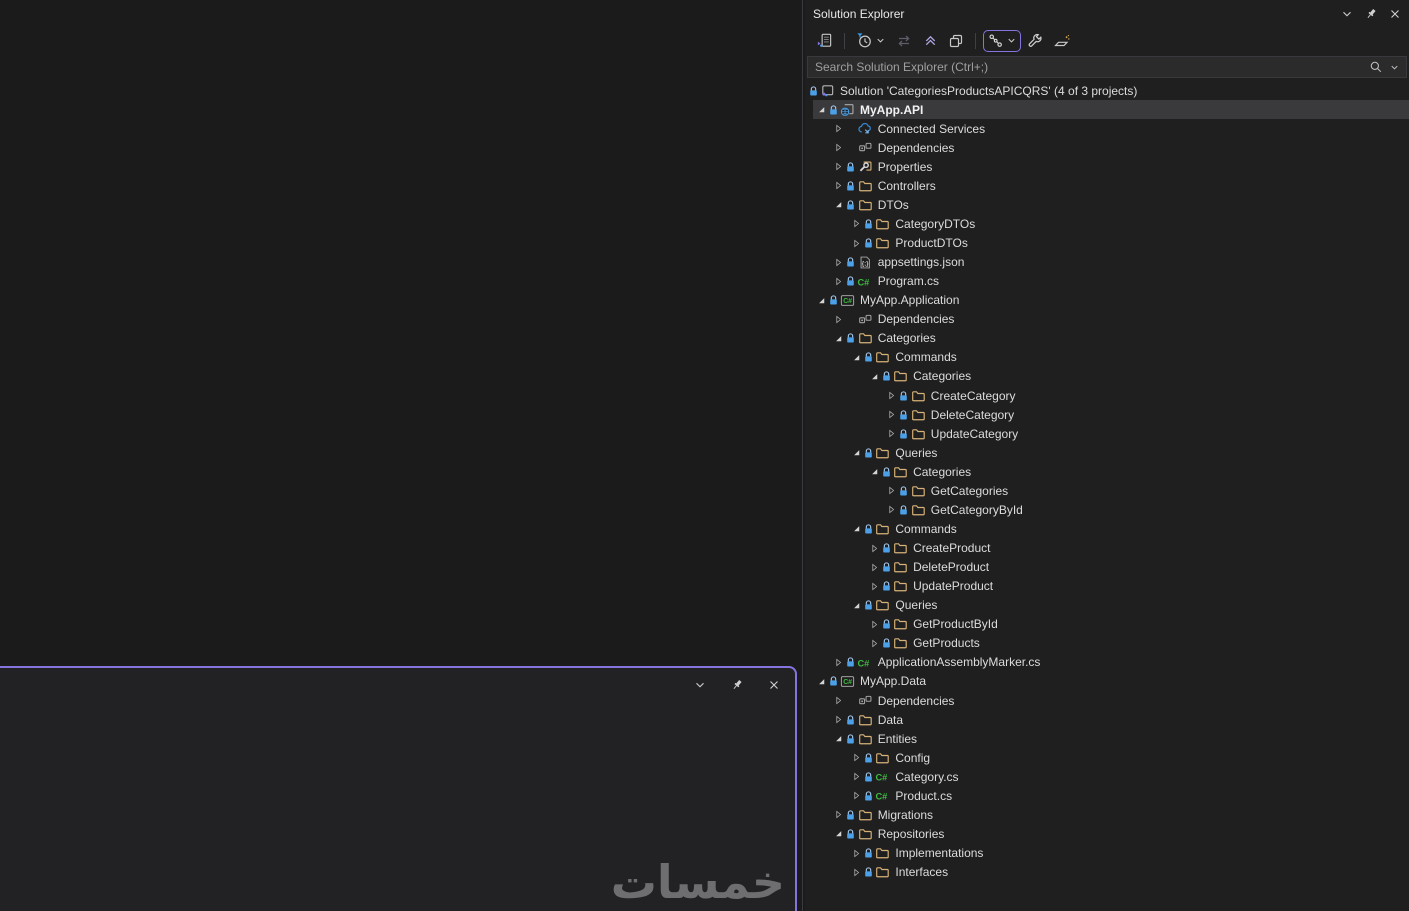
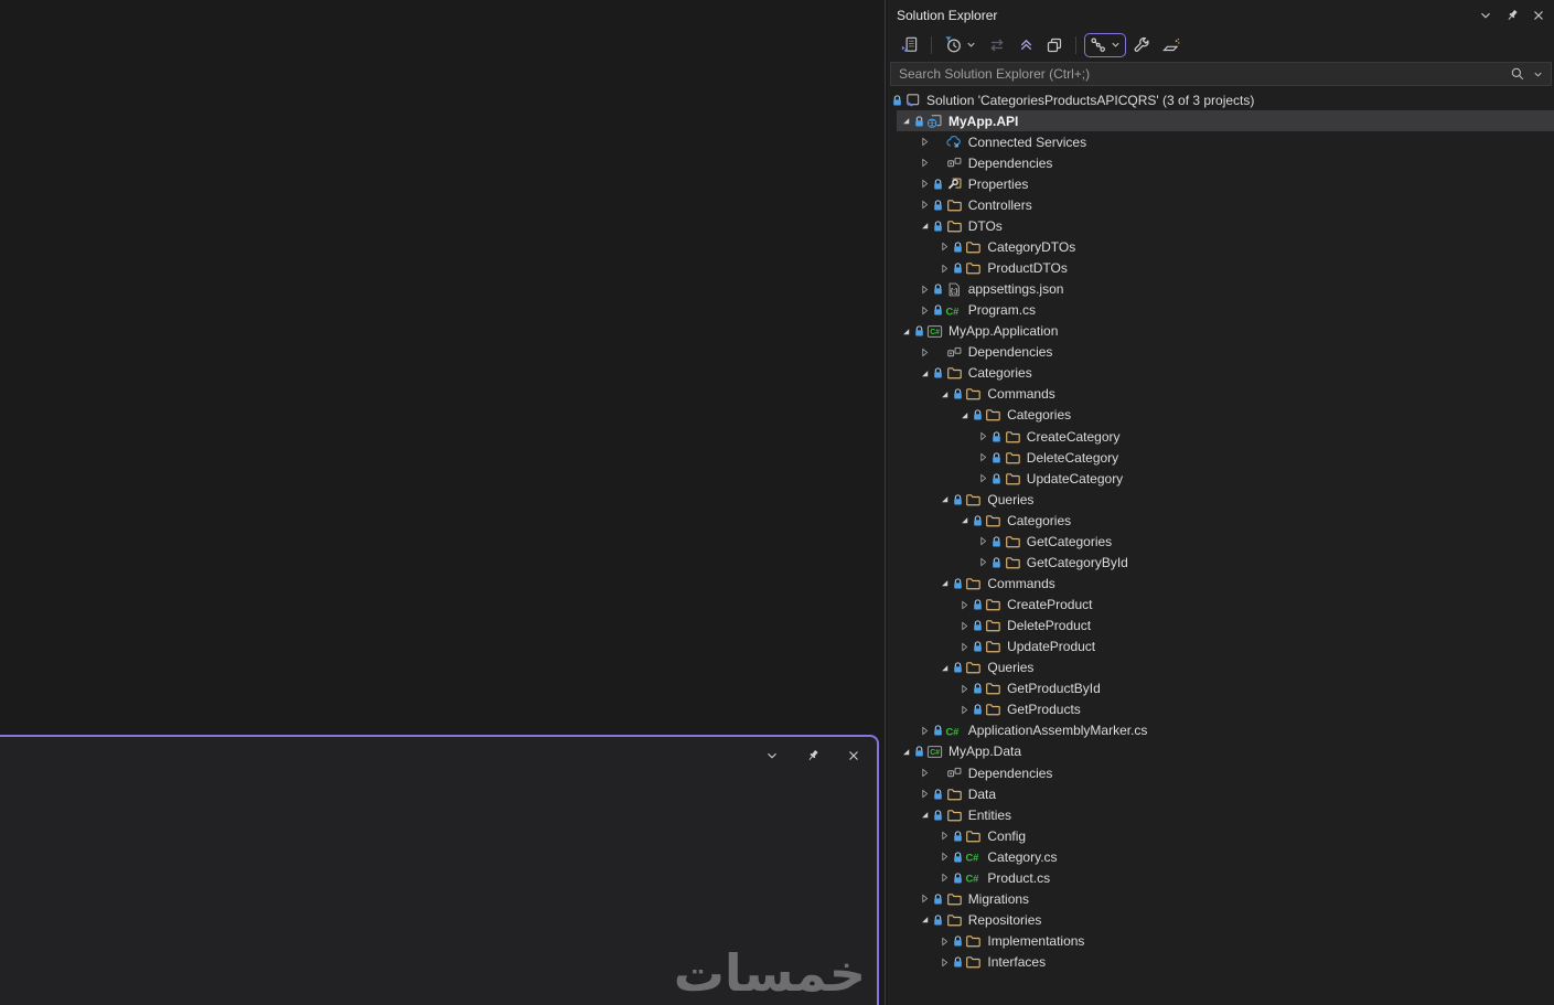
  خمسات
  Solution Explorer
  Search Solution Explorer (Ctrl+;)
- Solution 'CategoriesProductsAPICQRS' (4 of 3 projects)
+ Solution 'CategoriesProductsAPICQRS' (3 of 3 projects)
  MyApp.API
  Connected Services
  Dependencies
  Properties
  Controllers
  DTOs
  CategoryDTOs
  ProductDTOs
  appsettings.json
  C#
  Program.cs
  MyApp.Application
  Dependencies
  Categories
  Commands
  Categories
  CreateCategory
  DeleteCategory
  UpdateCategory
  Queries
  Categories
  GetCategories
  GetCategoryById
  Commands
  CreateProduct
  DeleteProduct
  UpdateProduct
  Queries
  GetProductById
  GetProducts
  C#
  ApplicationAssemblyMarker.cs
  MyApp.Data
  Dependencies
  Data
  Entities
  Config
  C#
  Category.cs
  C#
  Product.cs
  Migrations
  Repositories
  Implementations
  Interfaces
